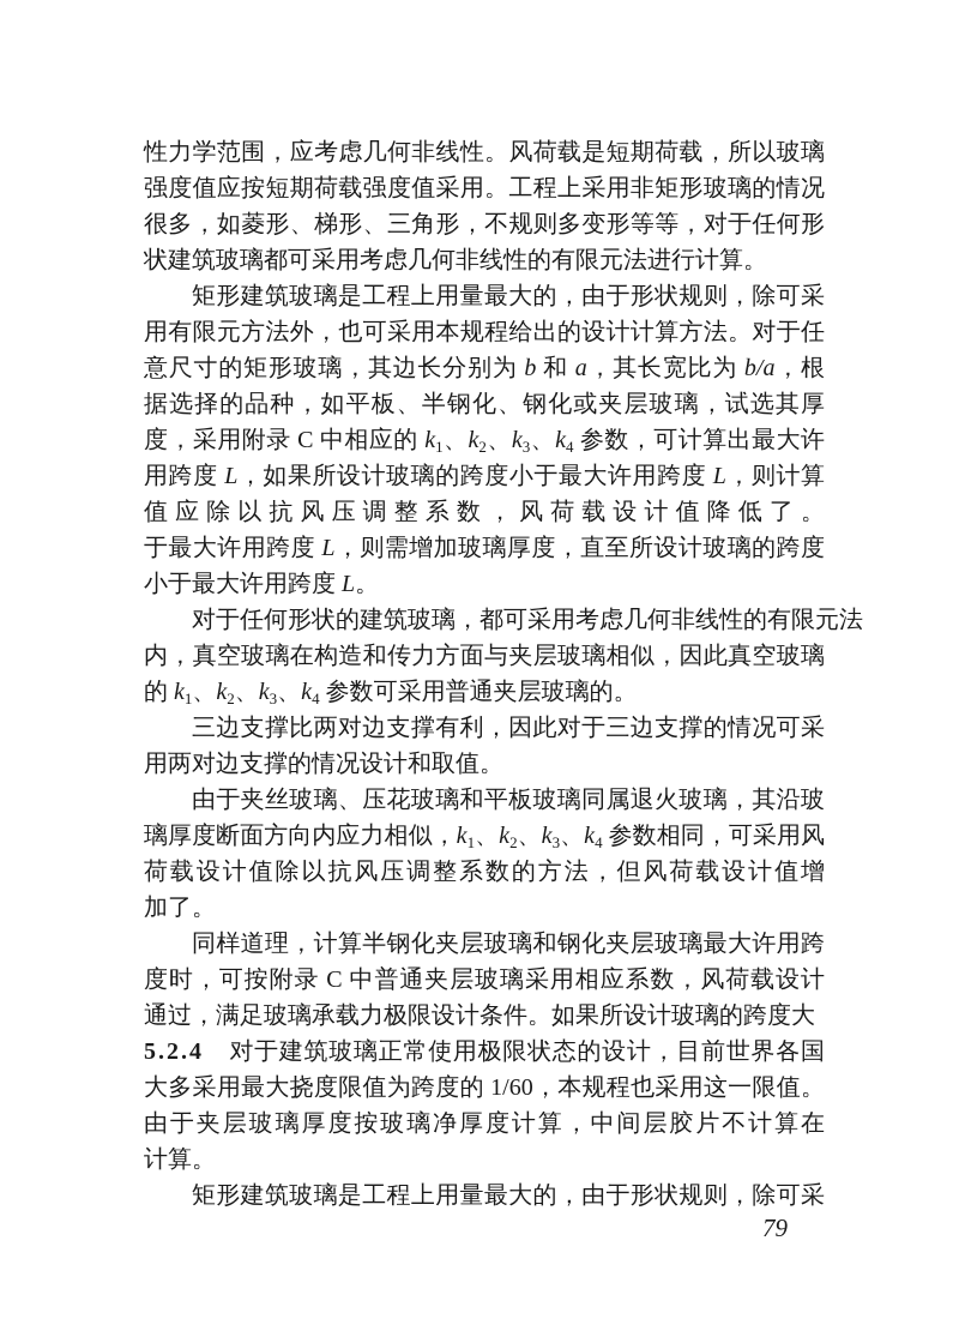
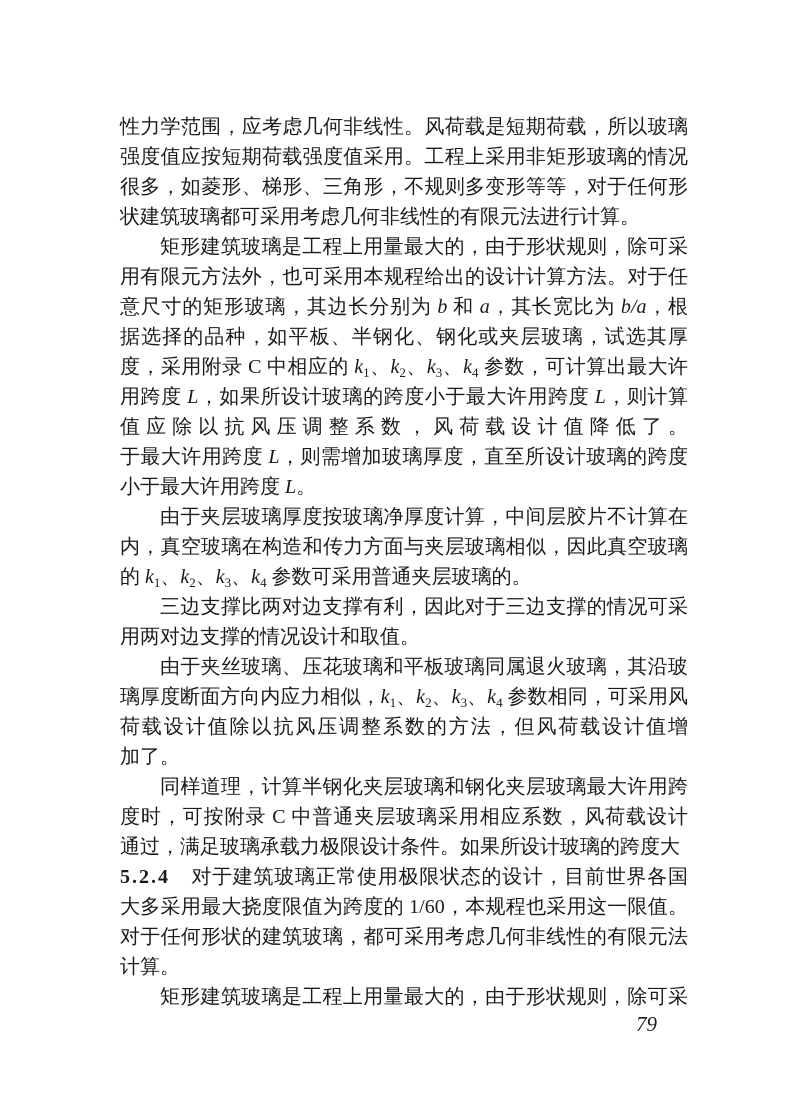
  性力学范围，应考虑几何非线性。风荷载是短期荷载，所以玻璃
  强度值应按短期荷载强度值采用。工程上采用非矩形玻璃的情况
  很多，如菱形、梯形、三角形，不规则多变形等等，对于任何形
  状建筑玻璃都可采用考虑几何非线性的有限元法进行计算。
  矩形建筑玻璃是工程上用量最大的，由于形状规则，除可采
  用有限元方法外，也可采用本规程给出的设计计算方法。对于任
  意尺寸的矩形玻璃，其边长分别为 b 和 a，其长宽比为 b/a，根
  据选择的品种，如平板、半钢化、钢化或夹层玻璃，试选其厚
  度，采用附录 C 中相应的 k1、k2、k3、k4 参数，可计算出最大许
  用跨度 L，如果所设计玻璃的跨度小于最大许用跨度 L，则计算
  值应除以抗风压调整系数，风荷载设计值降低了。
  于最大许用跨度 L，则需增加玻璃厚度，直至所设计玻璃的跨度
  小于最大许用跨度 L。
- 对于任何形状的建筑玻璃，都可采用考虑几何非线性的有限元法
+ 由于夹层玻璃厚度按玻璃净厚度计算，中间层胶片不计算在
  内，真空玻璃在构造和传力方面与夹层玻璃相似，因此真空玻璃
  的 k1、k2、k3、k4 参数可采用普通夹层玻璃的。
  三边支撑比两对边支撑有利，因此对于三边支撑的情况可采
  用两对边支撑的情况设计和取值。
  由于夹丝玻璃、压花玻璃和平板玻璃同属退火玻璃，其沿玻
  璃厚度断面方向内应力相似，k1、k2、k3、k4 参数相同，可采用风
  荷载设计值除以抗风压调整系数的方法，但风荷载设计值增
  加了。
  同样道理，计算半钢化夹层玻璃和钢化夹层玻璃最大许用跨
  度时，可按附录 C 中普通夹层玻璃采用相应系数，风荷载设计
  通过，满足玻璃承载力极限设计条件。如果所设计玻璃的跨度大
  5.2.4 对于建筑玻璃正常使用极限状态的设计，目前世界各国
  大多采用最大挠度限值为跨度的 1/60，本规程也采用这一限值。
- 由于夹层玻璃厚度按玻璃净厚度计算，中间层胶片不计算在
+ 对于任何形状的建筑玻璃，都可采用考虑几何非线性的有限元法
  计算。
  矩形建筑玻璃是工程上用量最大的，由于形状规则，除可采
  79
